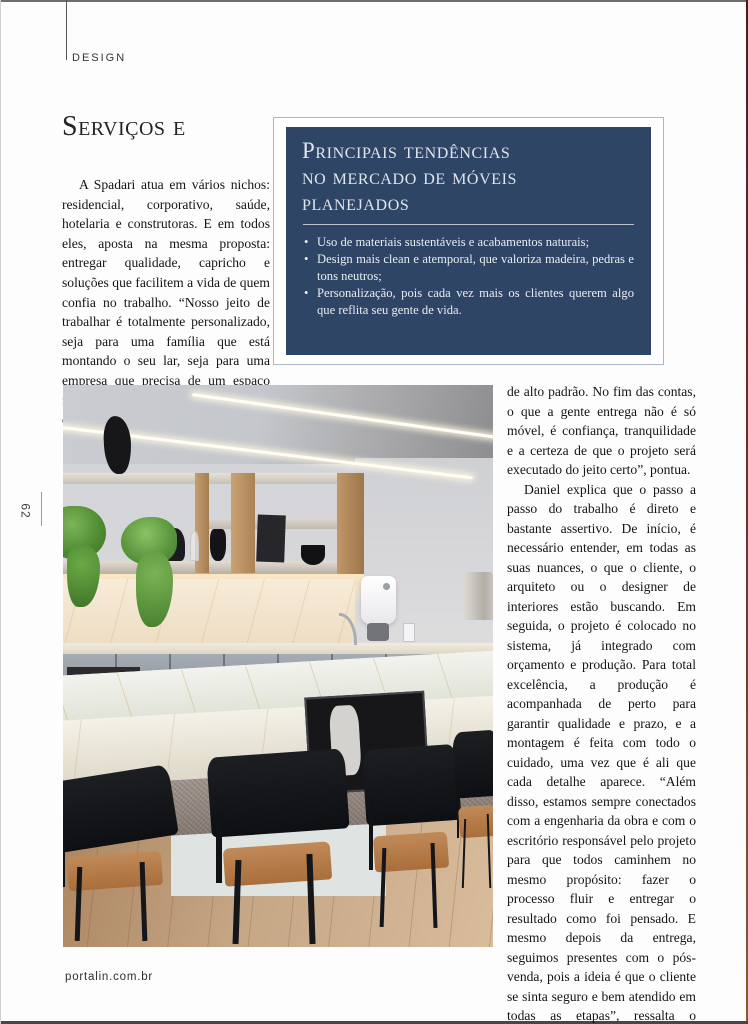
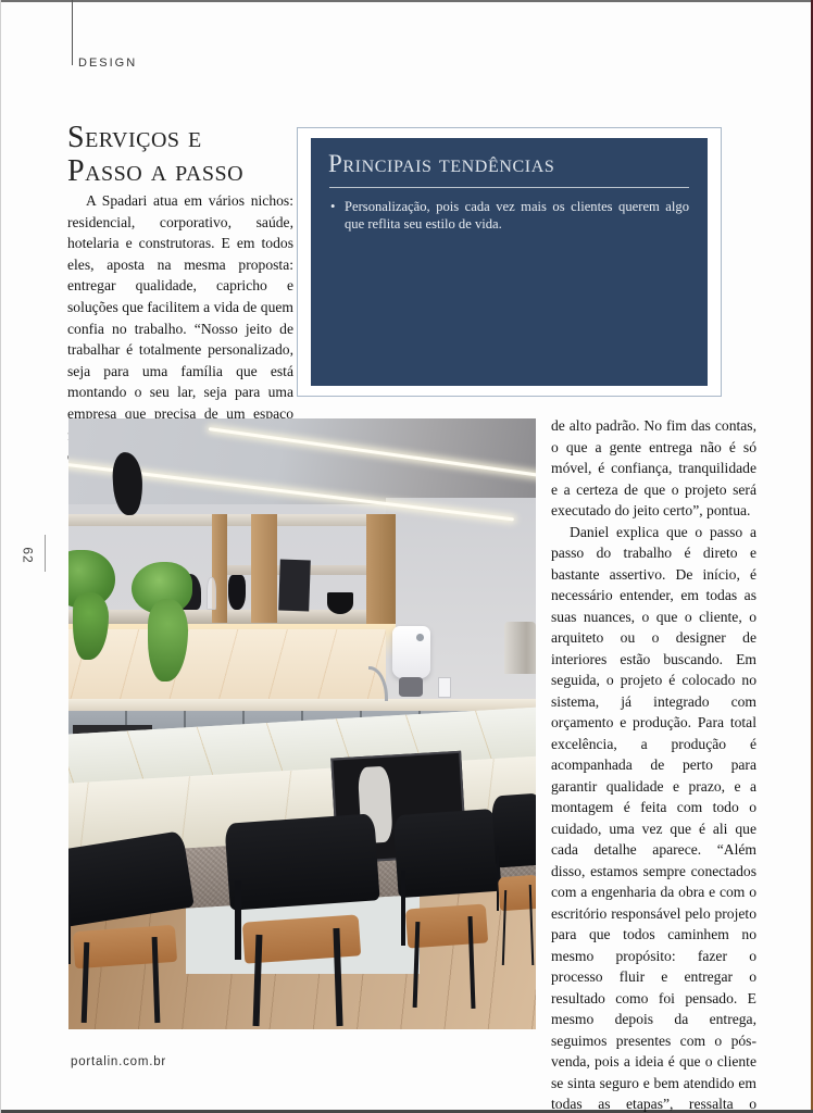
  DESIGN
  Serviços e
+ Passo a passo
  A Spadari atua em vários nichos: residencial, corporativo, saúde, hotelaria e construtoras. E em todos eles, aposta na mesma proposta: entregar qualidade, capricho e soluções que facilitem a vida de quem confia no trabalho. “Nosso jeito de trabalhar é totalmente personalizado, seja para uma família que está montando o seu lar, seja para uma empresa que precisa de um espaço
  Principais tendências
- no mercado de móveis
- planejados
- Uso de materiais sustentáveis e acabamentos naturais;
- Design mais clean e atemporal, que valoriza madeira, pedras e tons neutros;
- Personalização, pois cada vez mais os clientes querem algo que reflita seu gente de vida.
+ Personalização, pois cada vez mais os clientes querem algo que reflita seu estilo de vida.
  de alto padrão. No fim das contas, o que a gente entrega não é só móvel, é confiança, tranquilidade e a certeza de que o projeto será executado do jeito certo”, pontua.
  Daniel explica que o passo a passo do trabalho é direto e bastante assertivo. De início, é necessário entender, em todas as suas nuances, o que o cliente, o arquiteto ou o designer de interiores estão buscando. Em seguida, o projeto é colocado no sistema, já integrado com orçamento e produção. Para total excelência, a produção é acompanhada de perto para garantir qualidade e prazo, e a montagem é feita com todo o cuidado, uma vez que é ali que cada detalhe aparece. “Além disso, estamos sempre conectados com a engenharia da obra e com o escritório responsável pelo projeto para que todos caminhem no mesmo propósito: fazer o processo fluir e entregar o resultado como foi pensado. E mesmo depois da entrega, seguimos presentes com o pós-venda, pois a ideia é que o cliente se sinta seguro e bem atendido em todas as etapas”, ressalta o
  portalin.com.br
